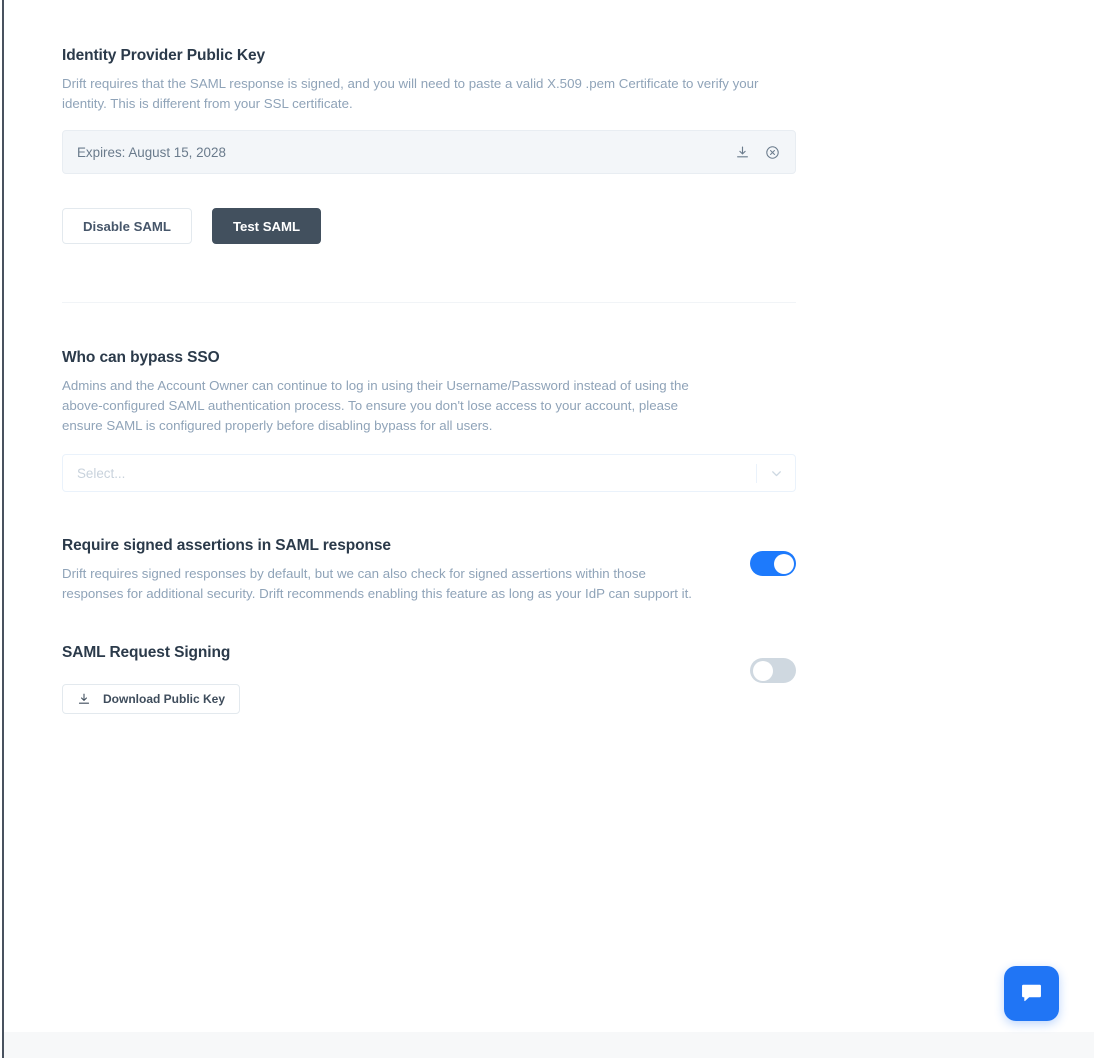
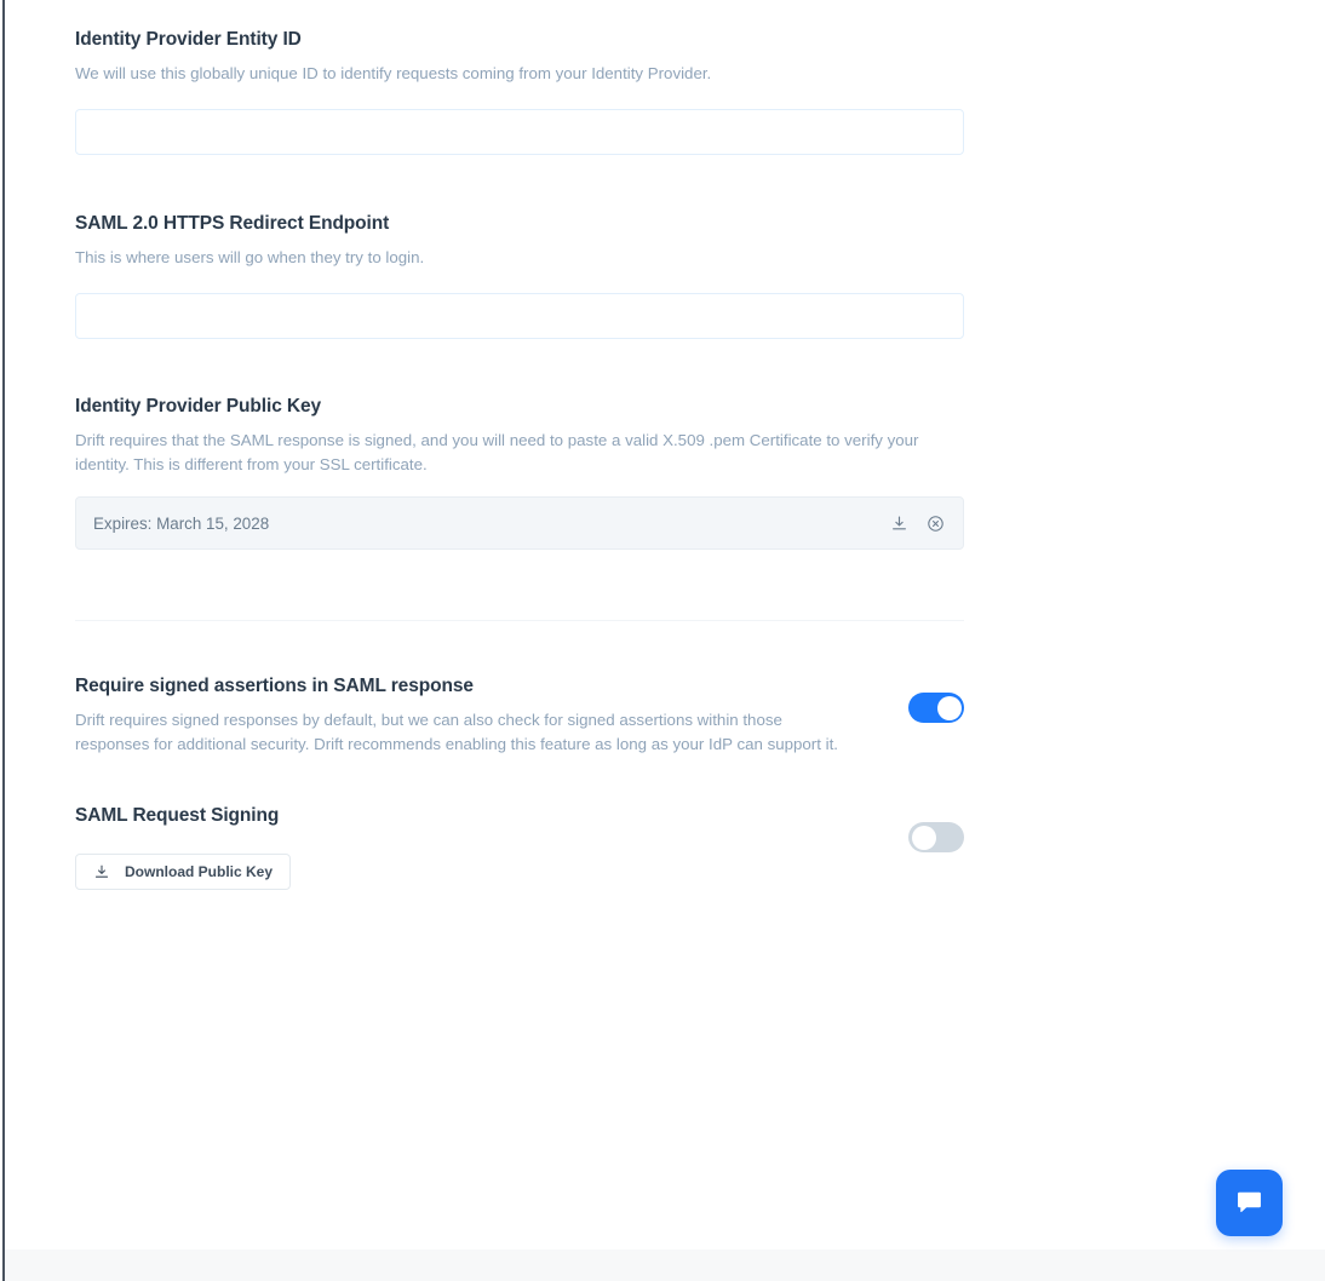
+ Identity Provider Entity ID
+ We will use this globally unique ID to identify requests coming from your Identity Provider.
+ SAML 2.0 HTTPS Redirect Endpoint
+ This is where users will go when they try to login.
  Identity Provider Public Key
  Drift requires that the SAML response is signed, and you will need to paste a valid X.509 .pem Certificate to verify your identity. This is different from your SSL certificate.
- Expires: August 15, 2028
+ Expires: March 15, 2028
- Disable SAML
- Test SAML
- Who can bypass SSO
- Admins and the Account Owner can continue to log in using their Username/Password instead of using the above-configured SAML authentication process. To ensure you don't lose access to your account, please ensure SAML is configured properly before disabling bypass for all users.
- Select...
  Require signed assertions in SAML response
  Drift requires signed responses by default, but we can also check for signed assertions within those responses for additional security. Drift recommends enabling this feature as long as your IdP can support it.
  SAML Request Signing
  Download Public Key
